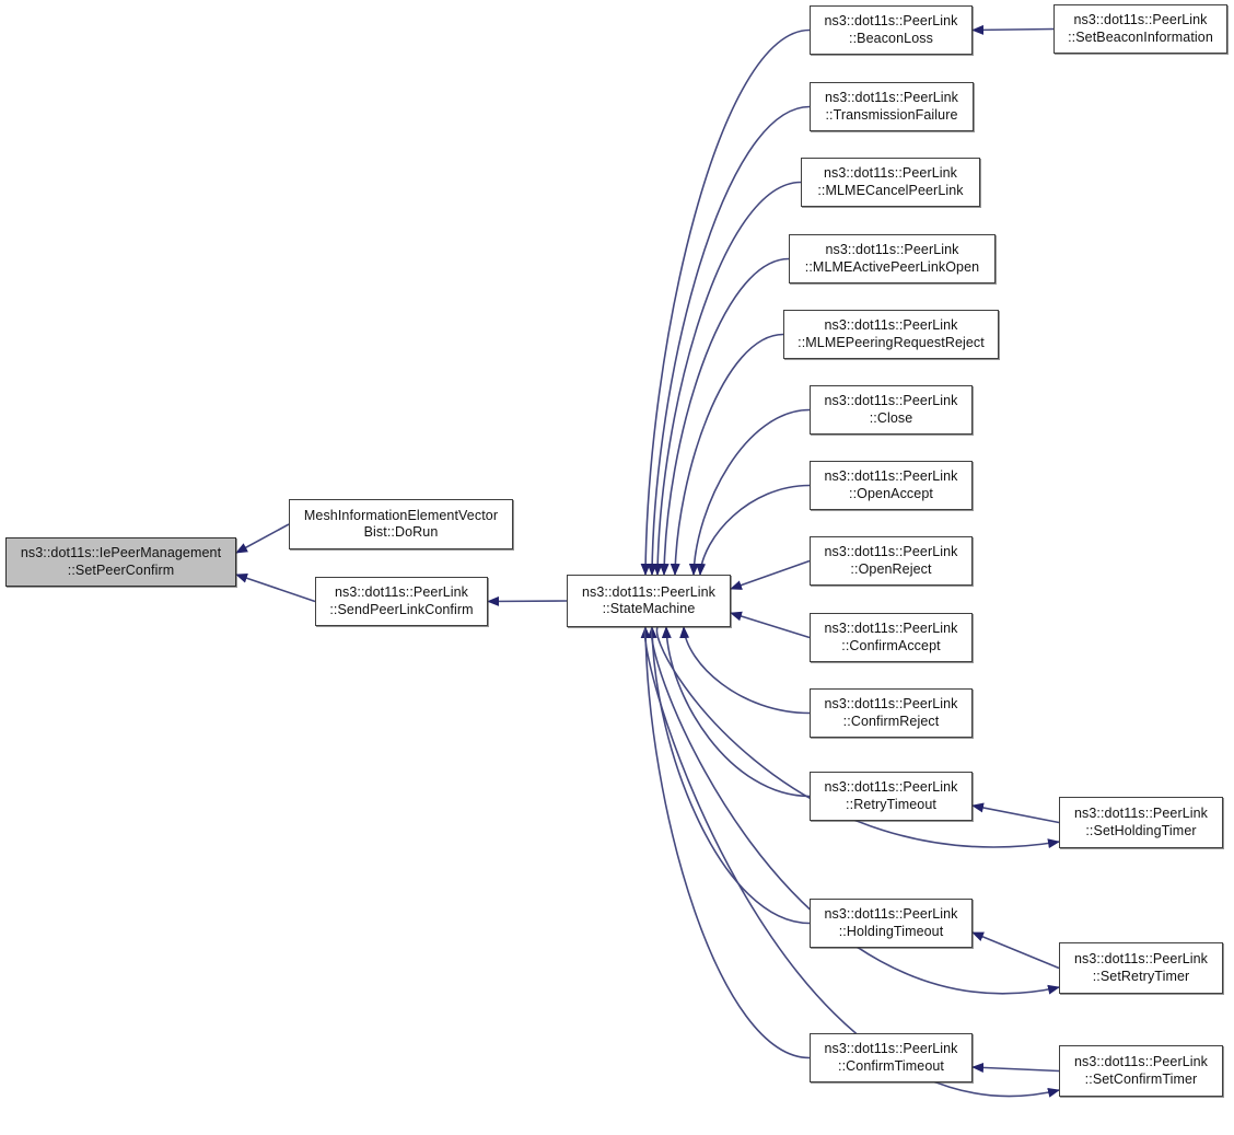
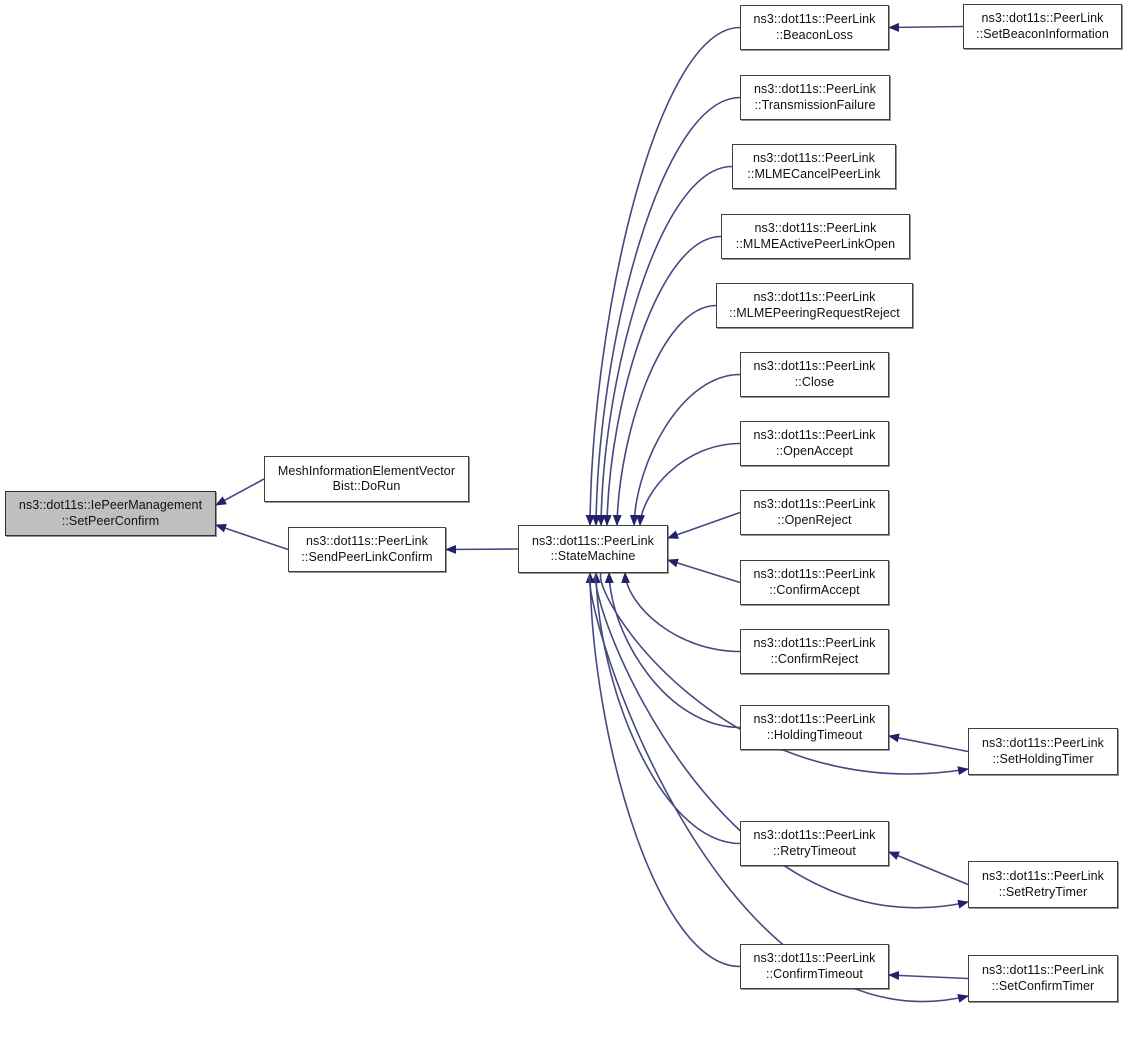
  ns3::dot11s::IePeerManagement
  ::SetPeerConfirm
  MeshInformationElementVector
  Bist::DoRun
  ns3::dot11s::PeerLink
  ::SendPeerLinkConfirm
  ns3::dot11s::PeerLink
  ::StateMachine
  ns3::dot11s::PeerLink
  ::BeaconLoss
  ns3::dot11s::PeerLink
  ::TransmissionFailure
  ns3::dot11s::PeerLink
  ::MLMECancelPeerLink
  ns3::dot11s::PeerLink
  ::MLMEActivePeerLinkOpen
  ns3::dot11s::PeerLink
  ::MLMEPeeringRequestReject
  ns3::dot11s::PeerLink
  ::Close
  ns3::dot11s::PeerLink
  ::OpenAccept
  ns3::dot11s::PeerLink
  ::OpenReject
  ns3::dot11s::PeerLink
  ::ConfirmAccept
  ns3::dot11s::PeerLink
  ::ConfirmReject
  ns3::dot11s::PeerLink
- ::RetryTimeout
+ ::HoldingTimeout
  ns3::dot11s::PeerLink
  ::SetHoldingTimer
  ns3::dot11s::PeerLink
- ::HoldingTimeout
+ ::RetryTimeout
  ns3::dot11s::PeerLink
  ::SetRetryTimer
  ns3::dot11s::PeerLink
  ::ConfirmTimeout
  ns3::dot11s::PeerLink
  ::SetConfirmTimer
  ns3::dot11s::PeerLink
  ::SetBeaconInformation
